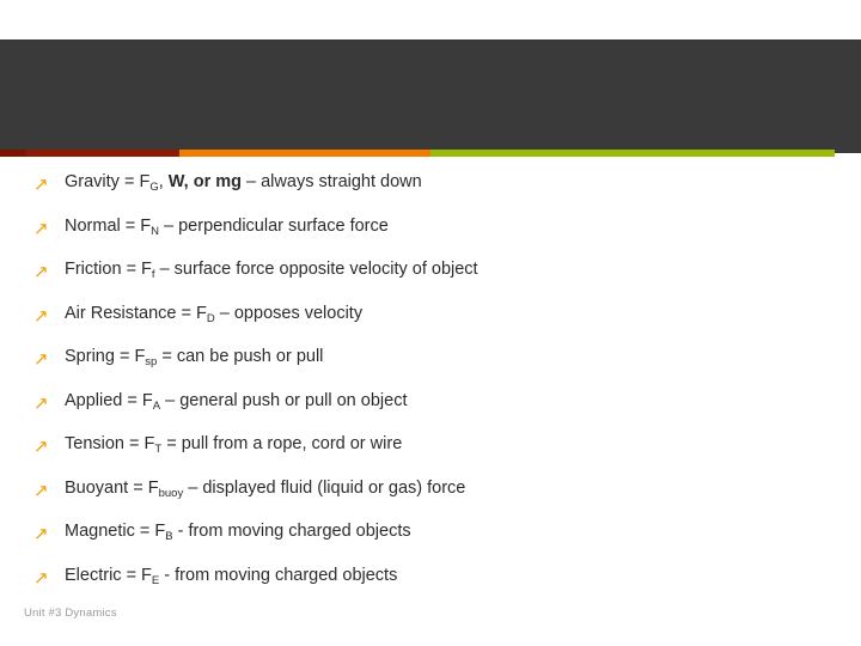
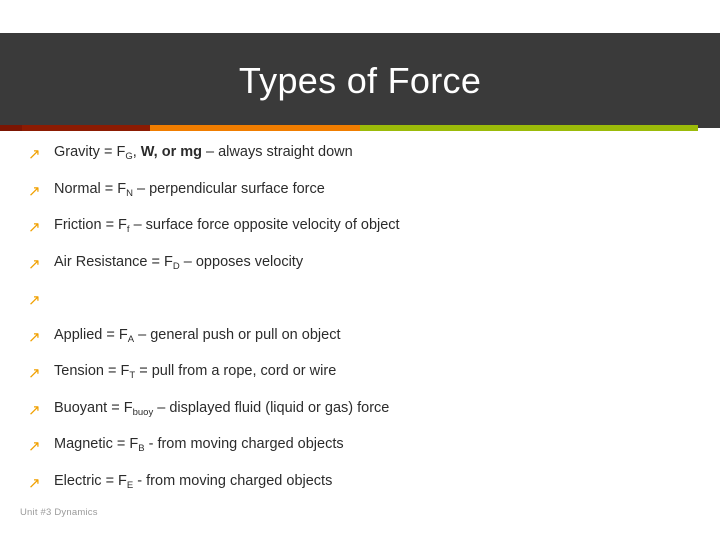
+ Types of Force
  ↗
  Gravity = FG, W, or mg – always straight down
  ↗
  Normal = FN – perpendicular surface force
  ↗
  Friction = Ff – surface force opposite velocity of object
  ↗
  Air Resistance = FD – opposes velocity
  ↗
- Spring = Fsp = can be push or pull
  ↗
  Applied = FA – general push or pull on object
  ↗
  Tension = FT = pull from a rope, cord or wire
  ↗
  Buoyant = Fbuoy – displayed fluid (liquid or gas) force
  ↗
  Magnetic = FB - from moving charged objects
  ↗
  Electric = FE - from moving charged objects
  Unit #3 Dynamics
